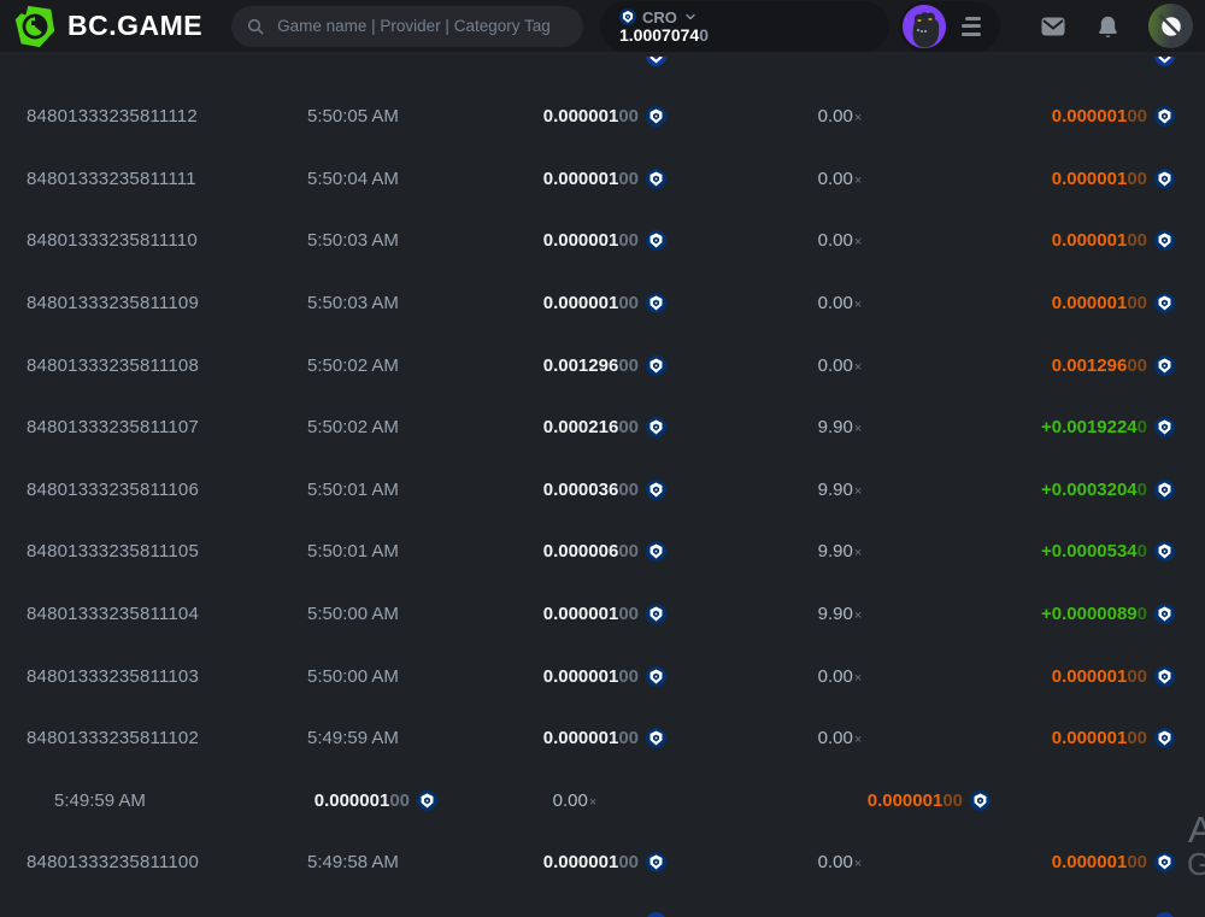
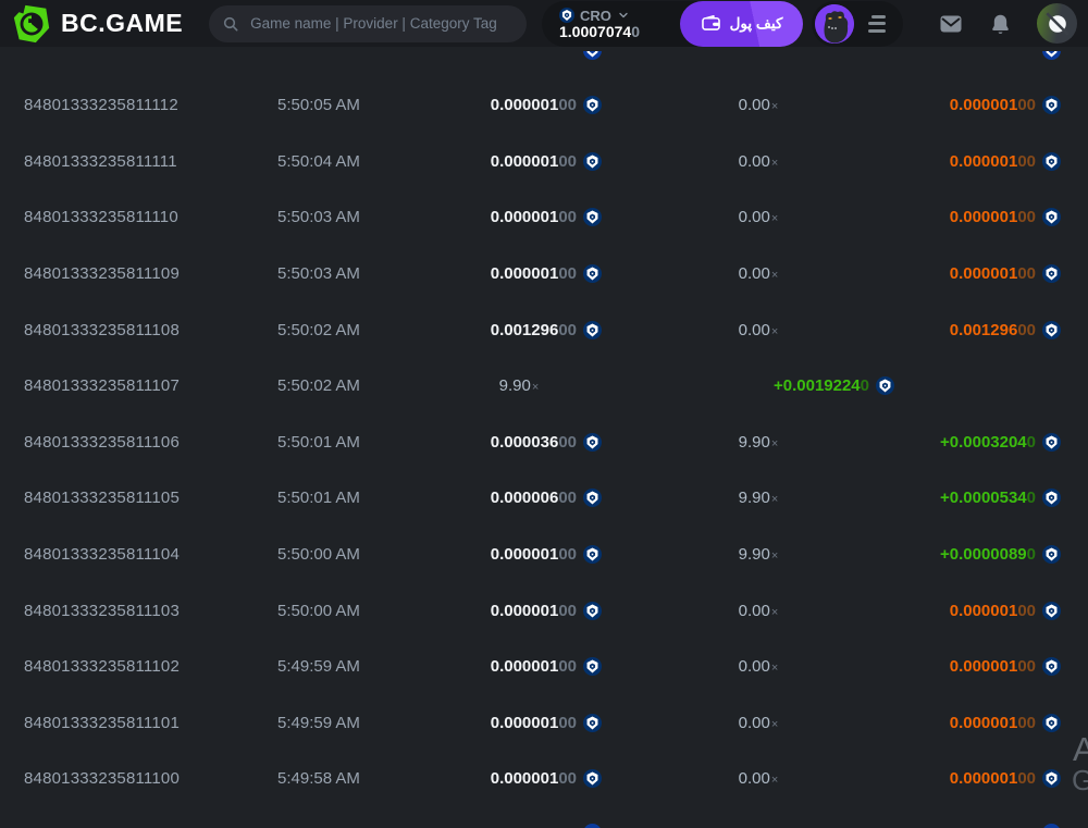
  BC.GAME
  Game name | Provider | Category Tag
  CRO
  1.00070740
+ کیف پول
  84801333235811112
  5:50:05 AM
  0.00000100
  0.00×
  0.00000100
  84801333235811111
  5:50:04 AM
  0.00000100
  0.00×
  0.00000100
  84801333235811110
  5:50:03 AM
  0.00000100
  0.00×
  0.00000100
  84801333235811109
  5:50:03 AM
  0.00000100
  0.00×
  0.00000100
  84801333235811108
  5:50:02 AM
  0.00129600
  0.00×
  0.00129600
  84801333235811107
  5:50:02 AM
- 0.00021600
  9.90×
  +0.00192240
  84801333235811106
  5:50:01 AM
  0.00003600
  9.90×
  +0.00032040
  84801333235811105
  5:50:01 AM
  0.00000600
  9.90×
  +0.00005340
  84801333235811104
  5:50:00 AM
  0.00000100
  9.90×
  +0.00000890
  84801333235811103
  5:50:00 AM
  0.00000100
  0.00×
  0.00000100
  84801333235811102
  5:49:59 AM
  0.00000100
  0.00×
  0.00000100
+ 84801333235811101
  5:49:59 AM
  0.00000100
  0.00×
  0.00000100
  84801333235811100
  5:49:58 AM
  0.00000100
  0.00×
  0.00000100
  A
  G
